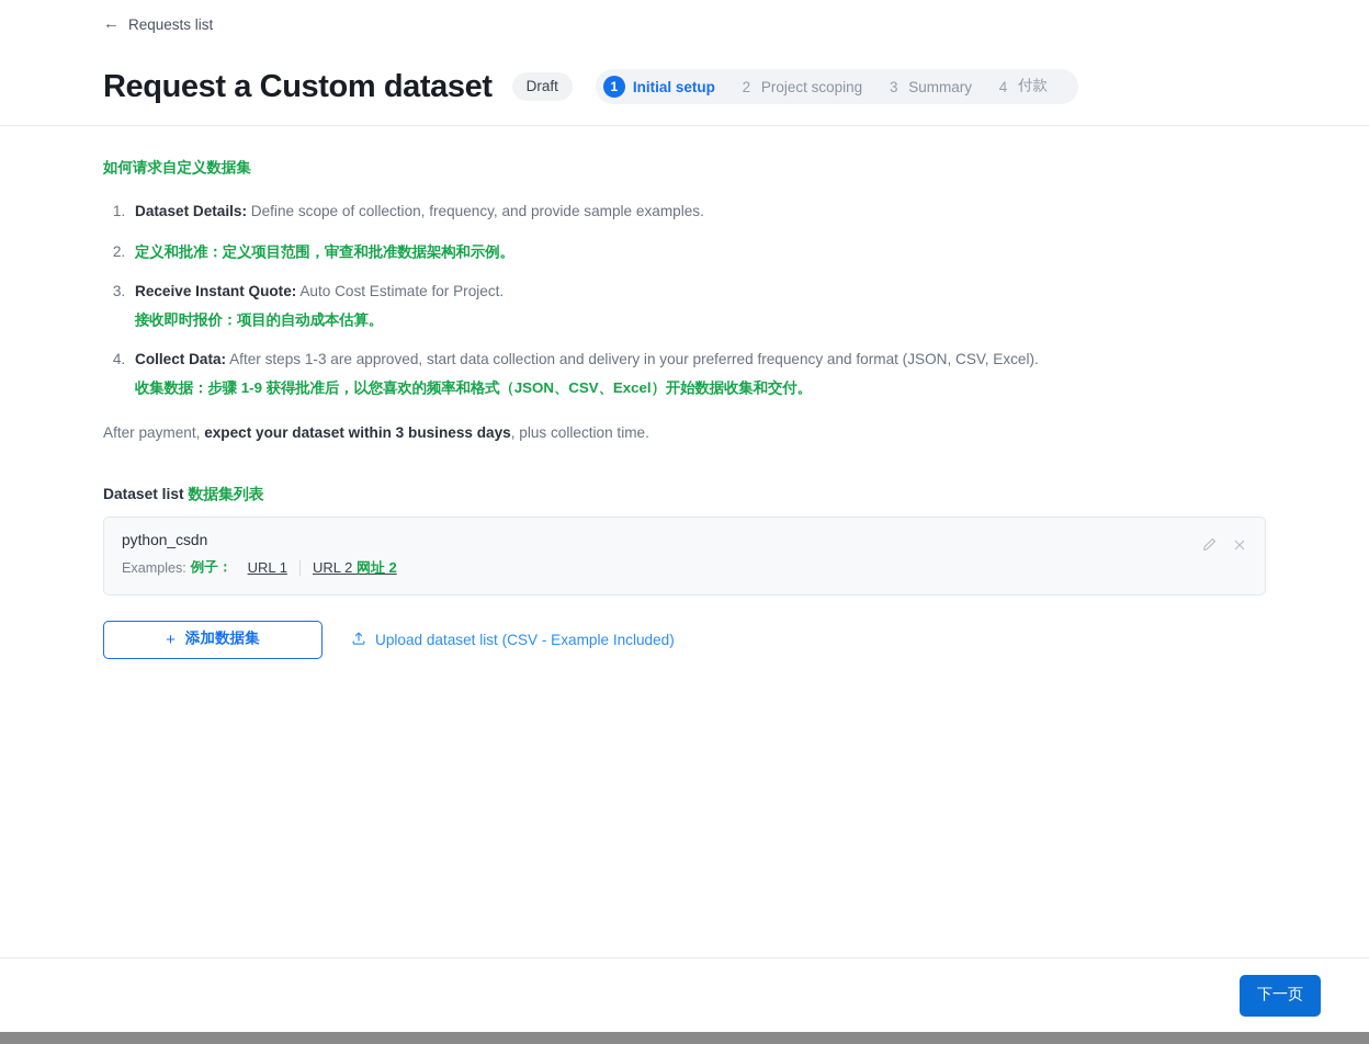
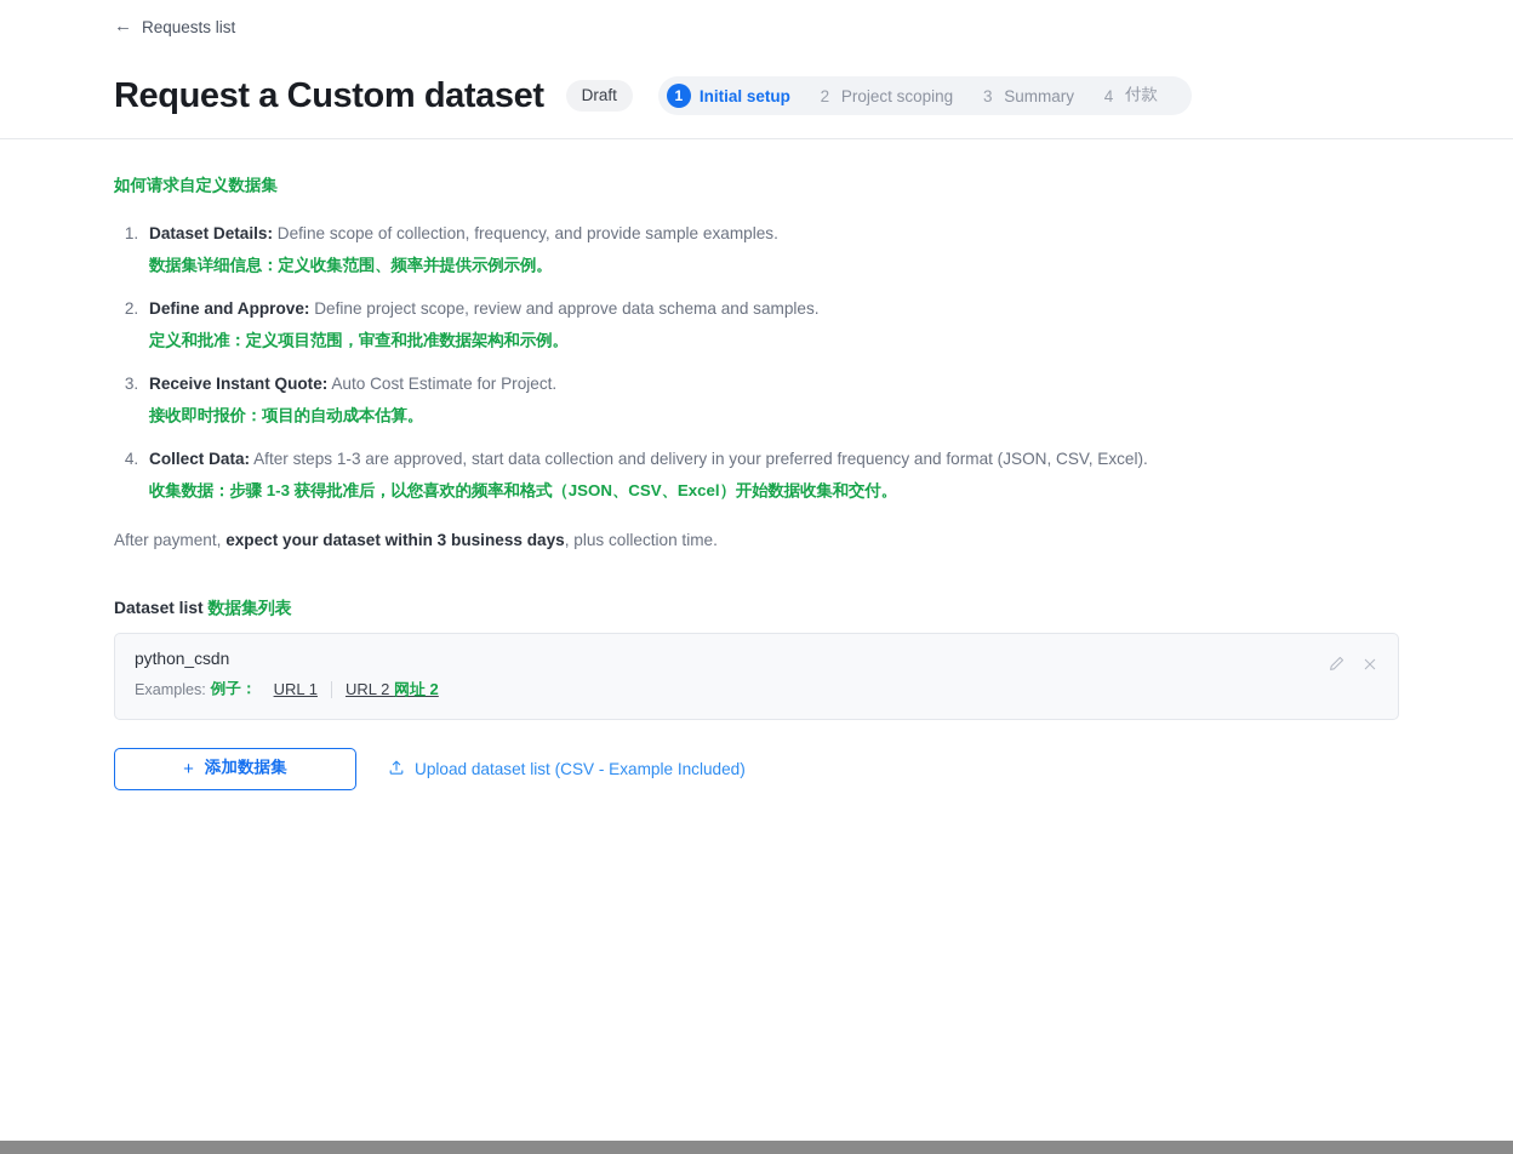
  ←
  Requests list
  Request a Custom dataset
  Draft
  1
  Initial setup
  2
  Project scoping
  3
  Summary
  4
  付款
  如何请求自定义数据集
  Dataset Details: Define scope of collection, frequency, and provide sample examples.
+ 数据集详细信息：定义收集范围、频率并提供示例示例。
+ Define and Approve: Define project scope, review and approve data schema and samples.
  定义和批准：定义项目范围，审查和批准数据架构和示例。
  Receive Instant Quote: Auto Cost Estimate for Project.
  接收即时报价：项目的自动成本估算。
  Collect Data: After steps 1-3 are approved, start data collection and delivery in your preferred frequency and format (JSON, CSV, Excel).
- 收集数据：步骤 1-9 获得批准后，以您喜欢的频率和格式（JSON、CSV、Excel）开始数据收集和交付。
+ 收集数据：步骤 1-3 获得批准后，以您喜欢的频率和格式（JSON、CSV、Excel）开始数据收集和交付。
  After payment, expect your dataset within 3 business days, plus collection time.
  Dataset list 数据集列表
  python_csdn
  Examples:
  例子：
  URL 1
  URL 2 网址 2
  +
  添加数据集
  Upload dataset list (CSV - Example Included)
- 下一页
